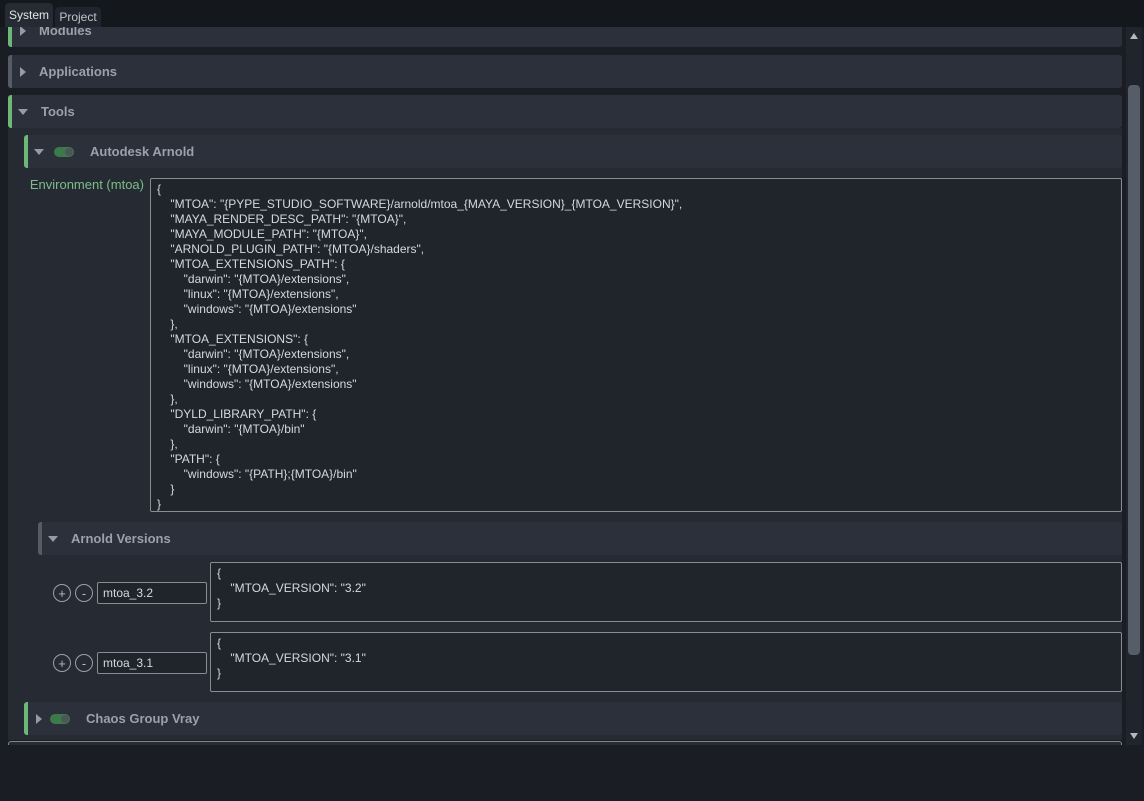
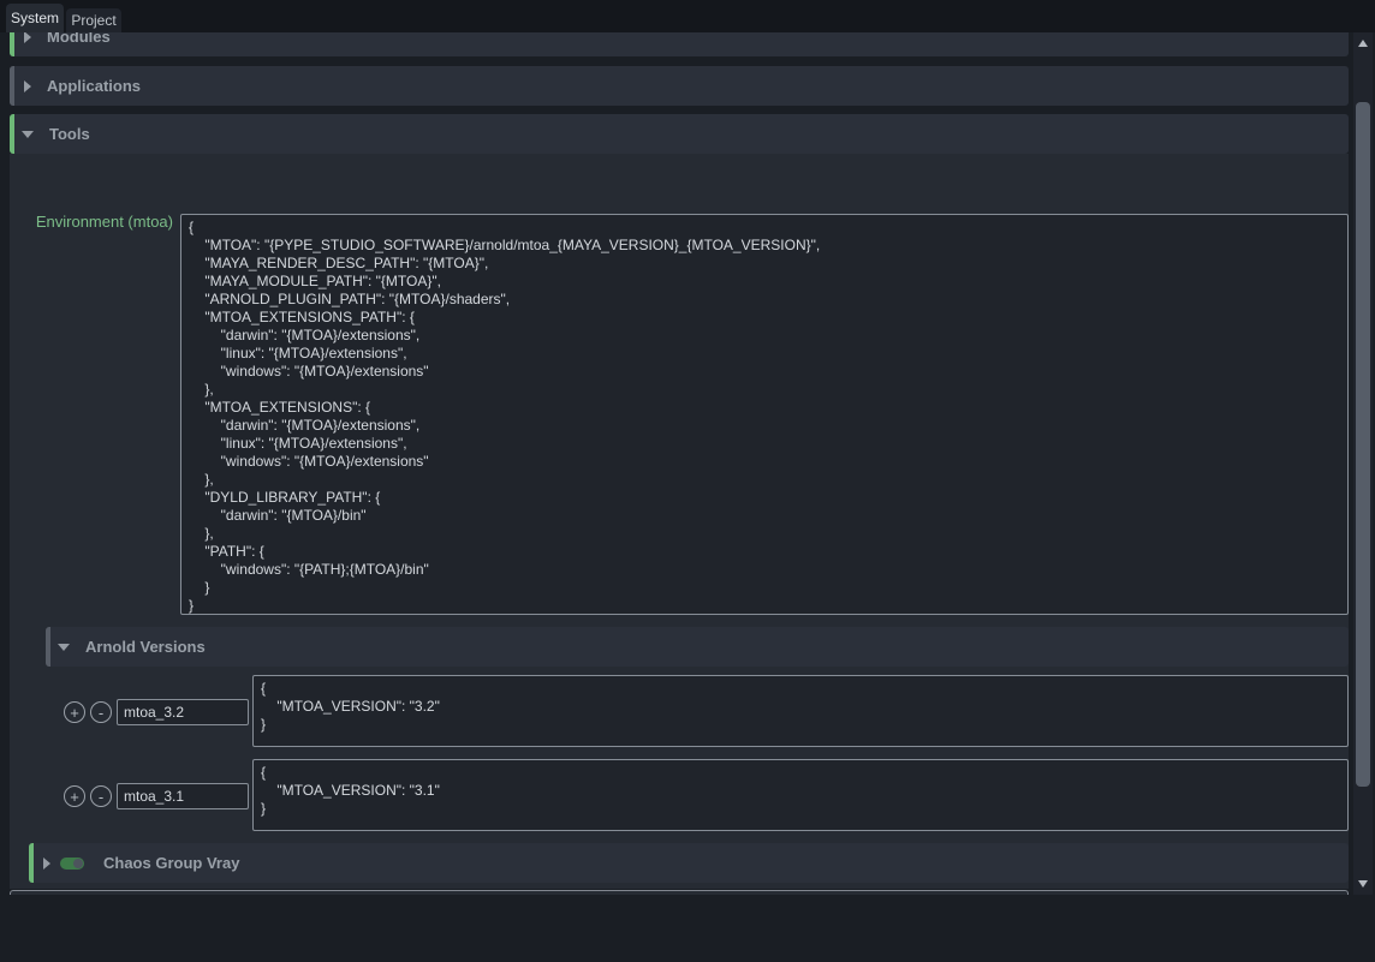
  System
  Project
  Modules
  Applications
  Tools
- Autodesk Arnold
  Environment (mtoa)
  {
  "MTOA": "{PYPE_STUDIO_SOFTWARE}/arnold/mtoa_{MAYA_VERSION}_{MTOA_VERSION}",
  "MAYA_RENDER_DESC_PATH": "{MTOA}",
  "MAYA_MODULE_PATH": "{MTOA}",
  "ARNOLD_PLUGIN_PATH": "{MTOA}/shaders",
  "MTOA_EXTENSIONS_PATH": {
  "darwin": "{MTOA}/extensions",
  "linux": "{MTOA}/extensions",
  "windows": "{MTOA}/extensions"
  },
  "MTOA_EXTENSIONS": {
  "darwin": "{MTOA}/extensions",
  "linux": "{MTOA}/extensions",
  "windows": "{MTOA}/extensions"
  },
  "DYLD_LIBRARY_PATH": {
  "darwin": "{MTOA}/bin"
  },
  "PATH": {
  "windows": "{PATH};{MTOA}/bin"
  }
  }
  Arnold Versions
  +
  -
  mtoa_3.2
  {
  "MTOA_VERSION": "3.2"
  }
  +
  -
  mtoa_3.1
  {
  "MTOA_VERSION": "3.1"
  }
  Chaos Group Vray
